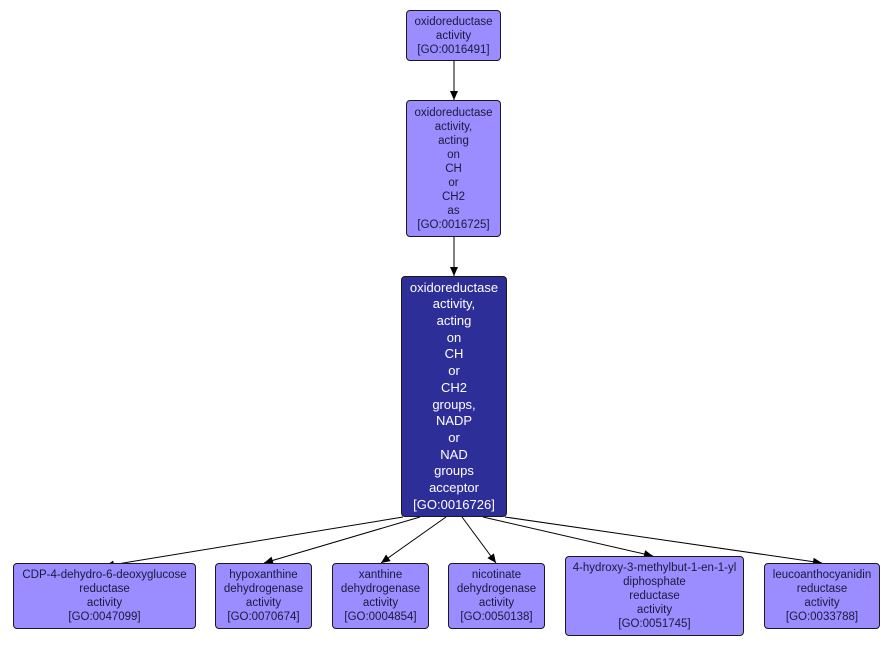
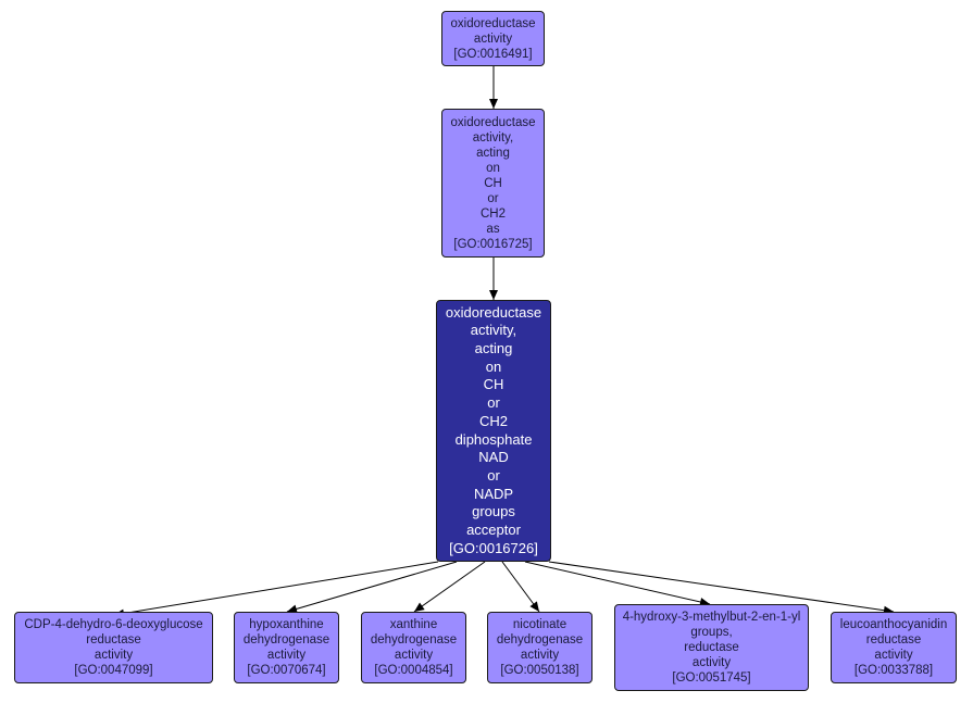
  oxidoreductase
  activity
  [GO:0016491]
  oxidoreductase
  activity,
  acting
  on
  CH
  or
  CH2
  as
  [GO:0016725]
  oxidoreductase
  activity,
  acting
  on
  CH
  or
  CH2
- groups,
+ diphosphate
- NADP
+ NAD
  or
- NAD
+ NADP
  groups
  acceptor
  [GO:0016726]
  CDP-4-dehydro-6-deoxyglucose
  reductase
  activity
  [GO:0047099]
  hypoxanthine
  dehydrogenase
  activity
  [GO:0070674]
  xanthine
  dehydrogenase
  activity
  [GO:0004854]
  nicotinate
  dehydrogenase
  activity
  [GO:0050138]
- 4-hydroxy-3-methylbut-1-en-1-yl
+ 4-hydroxy-3-methylbut-2-en-1-yl
- diphosphate
+ groups,
  reductase
  activity
  [GO:0051745]
  leucoanthocyanidin
  reductase
  activity
  [GO:0033788]
